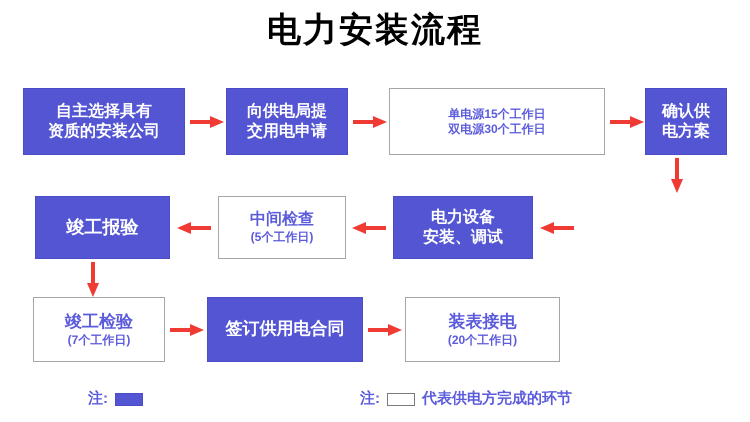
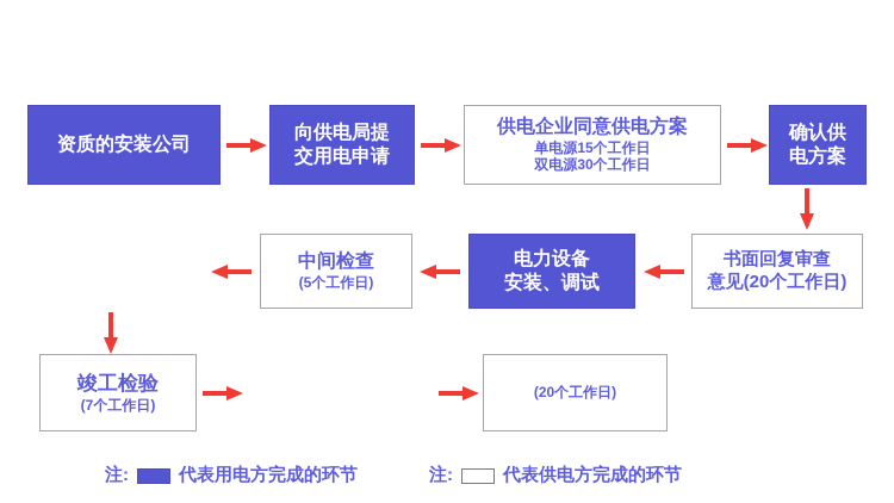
- 电力安装流程
- 自主选择具有
  资质的安装公司
  向供电局提
  交用电申请
+ 供电企业同意供电方案
  单电源15个工作日
  双电源30个工作日
  确认供
  电方案
+ 书面回复审查
+ 意见(20个工作日)
  电力设备
  安装、调试
  中间检查
  (5个工作日)
- 竣工报验
  竣工检验
  (7个工作日)
- 签订供用电合同
- 装表接电
  (20个工作日)
  注:
+ 代表用电方完成的环节
  注:
  代表供电方完成的环节
